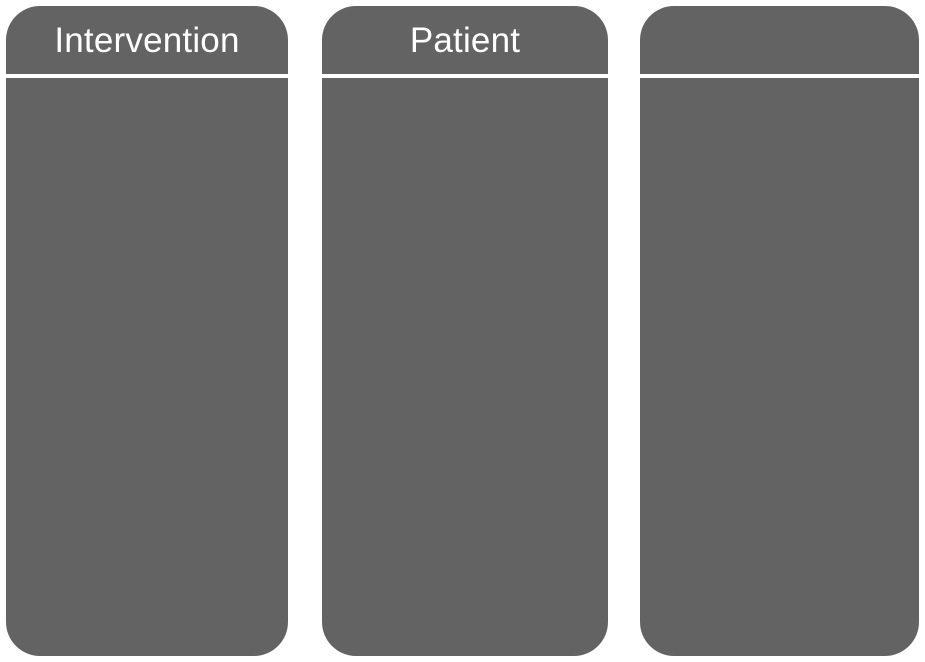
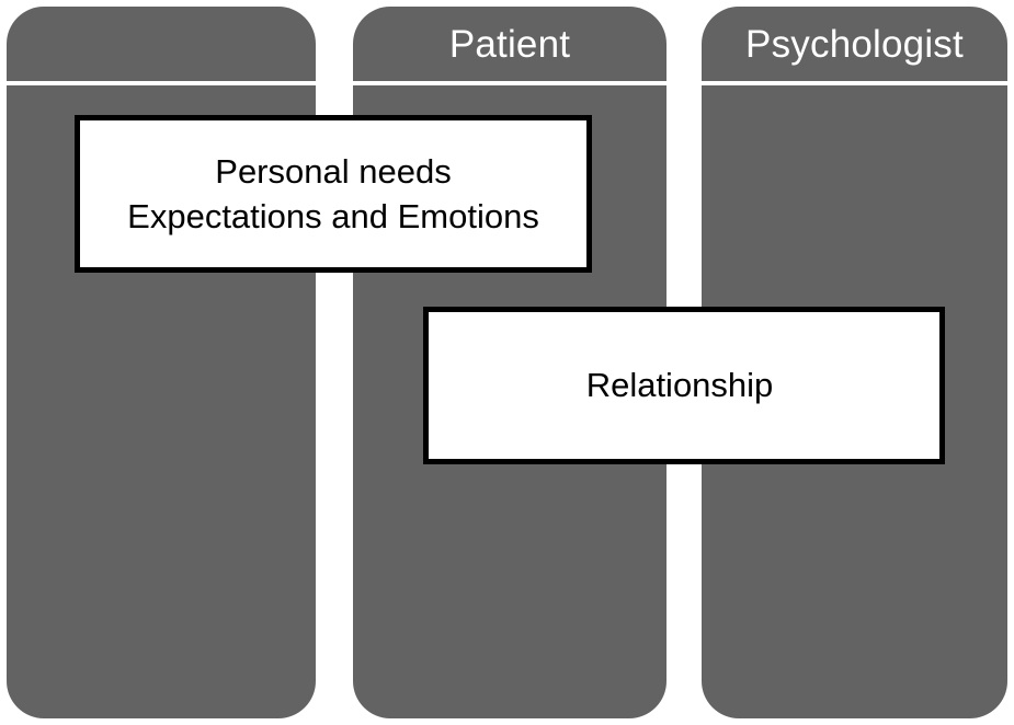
- Intervention
  Patient
+ Psychologist
+ Personal needs
+ Expectations and Emotions
+ Relationship
